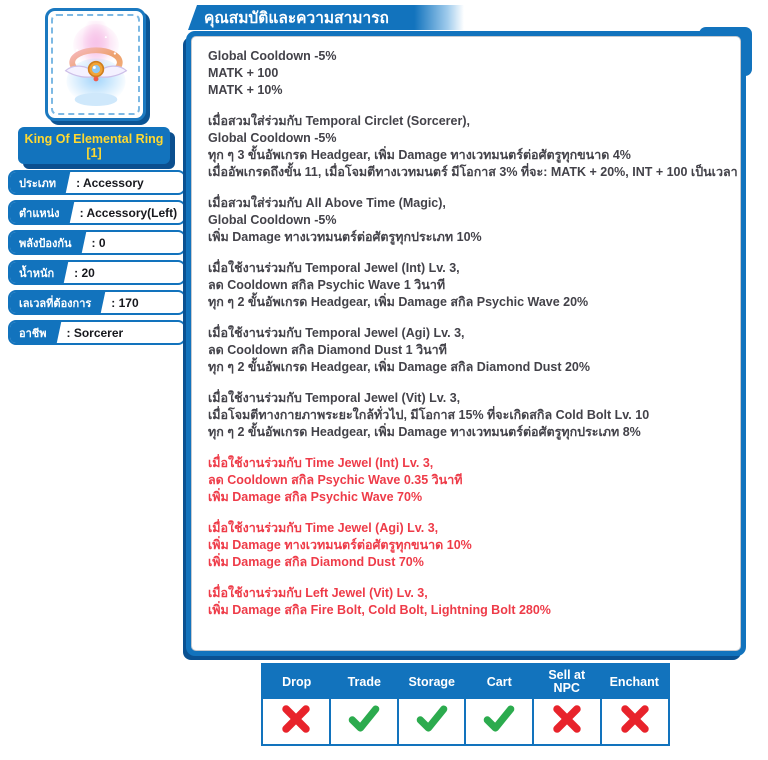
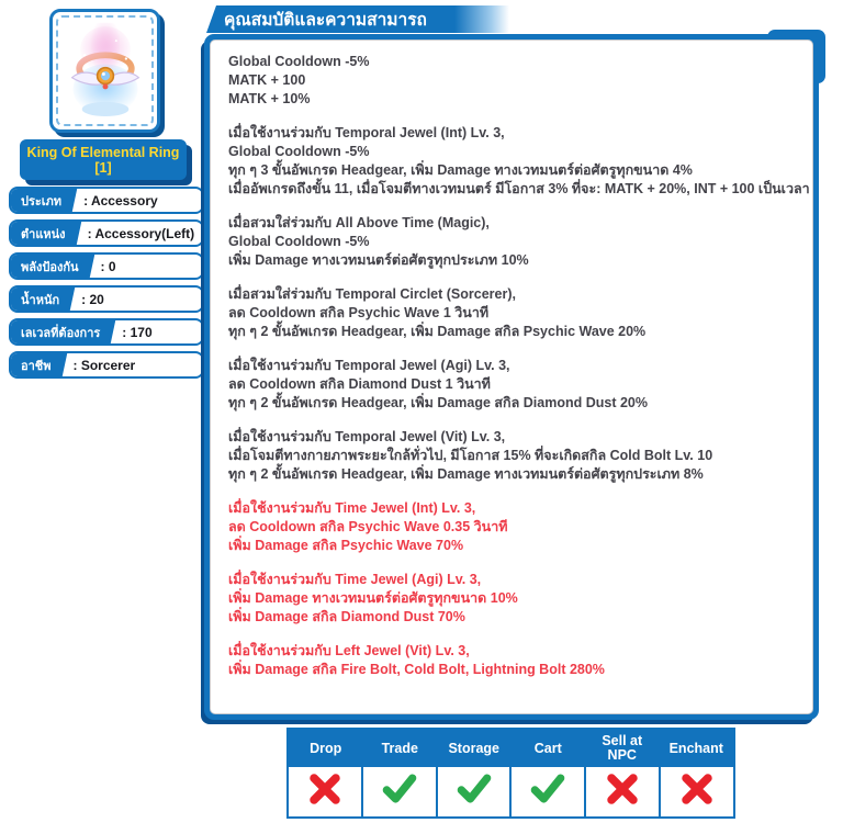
  King Of Elemental Ring [1]
  ประเภท
  : Accessory
  ตำแหน่ง
  : Accessory(Left)
  พลังป้องกัน
  : 0
  น้ำหนัก
  : 20
  เลเวลที่ต้องการ
  : 170
  อาชีพ
  : Sorcerer
  คุณสมบัติและความสามารถ
  Global Cooldown -5%
  MATK + 100
  MATK + 10%
- เมื่อสวมใส่ร่วมกับ Temporal Circlet (Sorcerer),
+ เมื่อใช้งานร่วมกับ Temporal Jewel (Int) Lv. 3,
  Global Cooldown -5%
  ทุก ๆ 3 ขั้นอัพเกรด Headgear, เพิ่ม Damage ทางเวทมนตร์ต่อศัตรูทุกขนาด 4%
  เมื่ออัพเกรดถึงขั้น 11, เมื่อโจมตีทางเวทมนตร์ มีโอกาส 3% ที่จะ: MATK + 20%, INT + 100 เป็นเวลา
  เมื่อสวมใส่ร่วมกับ All Above Time (Magic),
  Global Cooldown -5%
  เพิ่ม Damage ทางเวทมนตร์ต่อศัตรูทุกประเภท 10%
- เมื่อใช้งานร่วมกับ Temporal Jewel (Int) Lv. 3,
+ เมื่อสวมใส่ร่วมกับ Temporal Circlet (Sorcerer),
  ลด Cooldown สกิล Psychic Wave 1 วินาที
  ทุก ๆ 2 ขั้นอัพเกรด Headgear, เพิ่ม Damage สกิล Psychic Wave 20%
  เมื่อใช้งานร่วมกับ Temporal Jewel (Agi) Lv. 3,
  ลด Cooldown สกิล Diamond Dust 1 วินาที
  ทุก ๆ 2 ขั้นอัพเกรด Headgear, เพิ่ม Damage สกิล Diamond Dust 20%
  เมื่อใช้งานร่วมกับ Temporal Jewel (Vit) Lv. 3,
  เมื่อโจมตีทางกายภาพระยะใกล้ทั่วไป, มีโอกาส 15% ที่จะเกิดสกิล Cold Bolt Lv. 10
  ทุก ๆ 2 ขั้นอัพเกรด Headgear, เพิ่ม Damage ทางเวทมนตร์ต่อศัตรูทุกประเภท 8%
  เมื่อใช้งานร่วมกับ Time Jewel (Int) Lv. 3,
  ลด Cooldown สกิล Psychic Wave 0.35 วินาที
  เพิ่ม Damage สกิล Psychic Wave 70%
  เมื่อใช้งานร่วมกับ Time Jewel (Agi) Lv. 3,
  เพิ่ม Damage ทางเวทมนตร์ต่อศัตรูทุกขนาด 10%
  เพิ่ม Damage สกิล Diamond Dust 70%
  เมื่อใช้งานร่วมกับ Left Jewel (Vit) Lv. 3,
  เพิ่ม Damage สกิล Fire Bolt, Cold Bolt, Lightning Bolt 280%
  Drop
  Trade
  Storage
  Cart
  Sell at NPC
  Enchant
